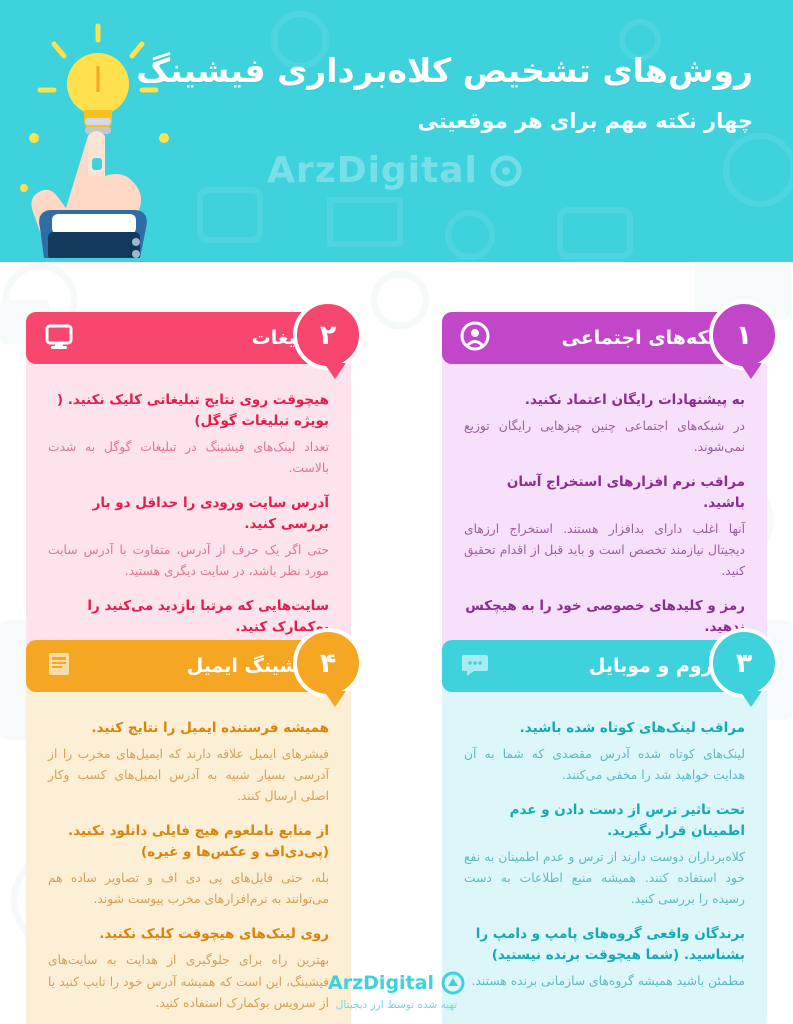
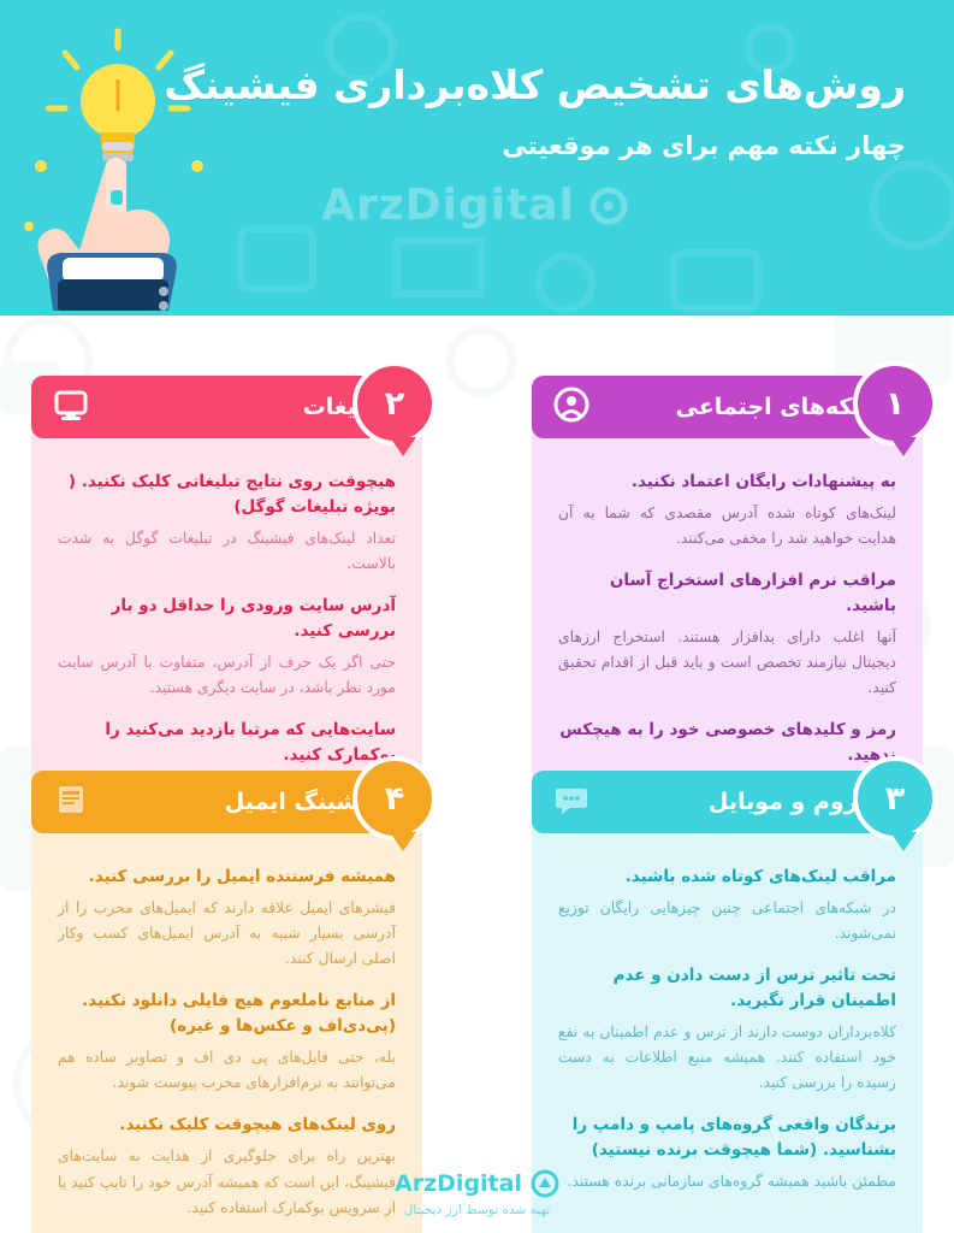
  ArzDigital
  روش‌های تشخیص کلاه‌برداری فیشینگ
  چهار نکته مهم برای هر موقعیتی
  که‌های اجتماعی
  ۱
  به پیشنهادات رایگان اعتماد نکنید.
- در شبکه‌های اجتماعی چنین چیزهایی رایگان توزیع نمی‌شوند.
+ لینک‌های کوتاه شده آدرس مقصدی که شما به آن هدایت خواهید شد را مخفی می‌کنند.
  مراقب نرم افزارهای استخراج آسان باشید.
  آنها اغلب دارای بدافزار هستند. استخراج ارزهای دیجیتال نیازمند تخصص است و باید قبل از اقدام تحقیق کنید.
  رمز و کلیدهای خصوصی خود را به هیچکسدهید.
  ۲
  هیچوقت روی نتایج تبلیغاتی کلیک نکنید. ( بویژه تبلیغات گوگل)
  تعداد لینک‌های فیشینگ در تبلیغات گوگل به شدت بالاست.
  آدرس سایت ورودی را حداقل دو بار بررسی کنید.
  حتی اگر یک حرف از آدرس، متفاوت با آدرس سایت مورد نظر باشد، در سایت دیگری هستید.
  سایت‌هایی که مرتبا بازدید می‌کنید راوکمارک کنید.
  روم و موبایل
  ۳
  مراقب لینک‌های کوتاه شده باشید.
- لینک‌های کوتاه شده آدرس مقصدی که شما به آن هدایت خواهید شد را مخفی می‌کنند.
+ در شبکه‌های اجتماعی چنین چیزهایی رایگان توزیع نمی‌شوند.
  تحت تاثیر ترس از دست دادن و عدم اطمینان قرار نگیرید.
  کلاه‌برداران دوست دارند از ترس و عدم اطمینان به نفع خود استفاده کنند. همیشه منبع اطلاعات به دست رسیده را بررسی کنید.
  برندگان واقعی گروه‌های پامپ و دامپ را بشناسید. (شما هیچوقت برنده نیستید)
  مطمئن باشید همیشه گروه‌های سازمانی برنده هستند.
  شینگ ایمیل
  ۴
- همیشه فرستنده ایمیل را نتایج کنید.
+ همیشه فرستنده ایمیل را بررسی کنید.
  فیشرهای ایمیل علاقه دارند که ایمیل‌های مخرب را از آدرسی بسیار شبیه به آدرس ایمیل‌های کسب وکار اصلی ارسال کنند.
  از منابع ناملعوم هیچ فایلی دانلود نکنید. (پی‌دی‌اف و عکس‌ها و غیره)
  بله، حتی فایل‌های پی دی اف و تصاویر ساده هم می‌توانند به نرم‌افزارهای مخرب پیوست شوند.
  روی لینک‌های هیچوقت کلیک نکنید.
  بهترین راه برای جلوگیری از هدایت به سایت‌های فیشینگ، این است که همیشه آدرس خود را تایپ کنید یا از سرویس بوکمارک استفاده کنید.
  ArzDigital
  تهیه شده توسط ارز دیجیتال
